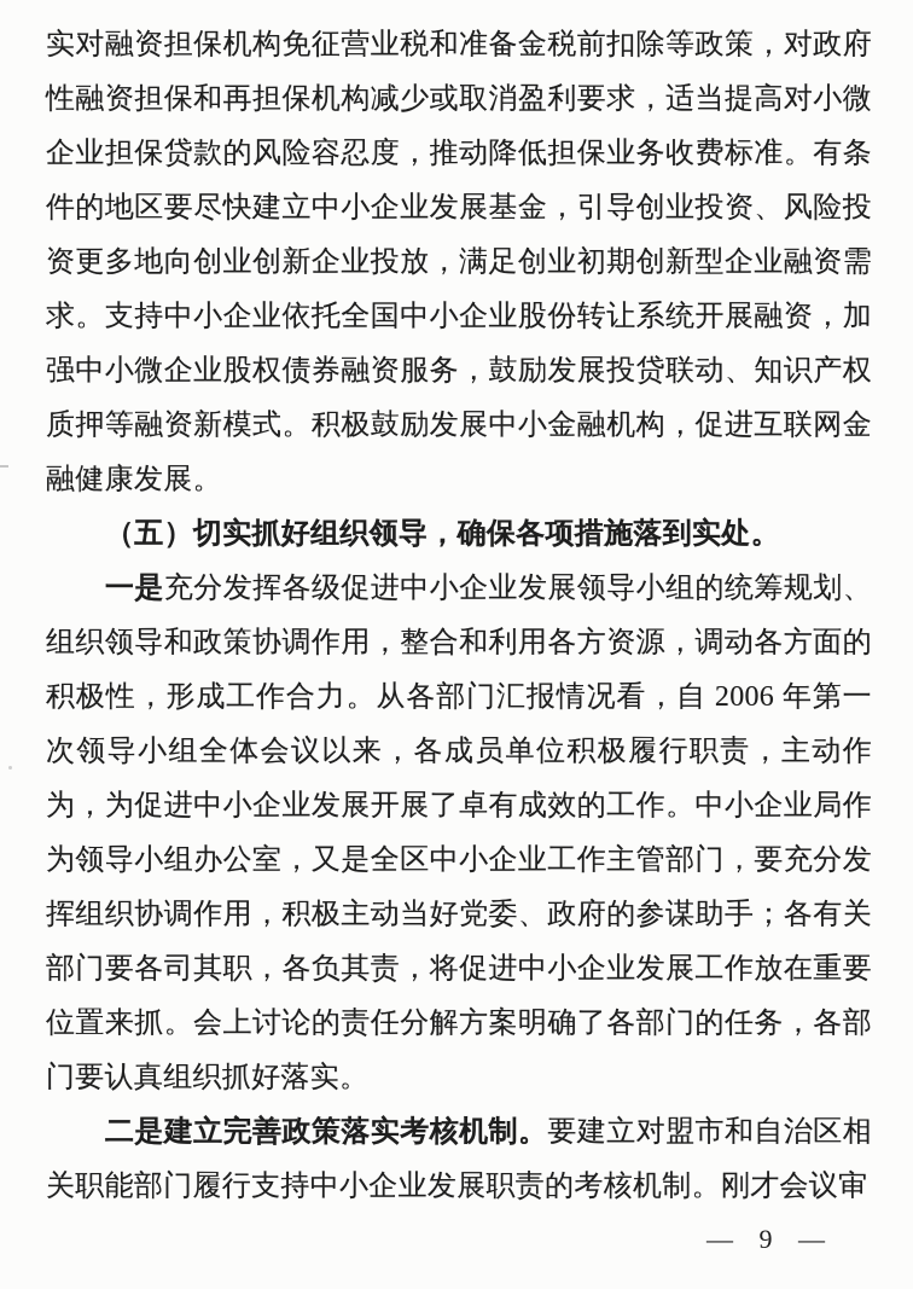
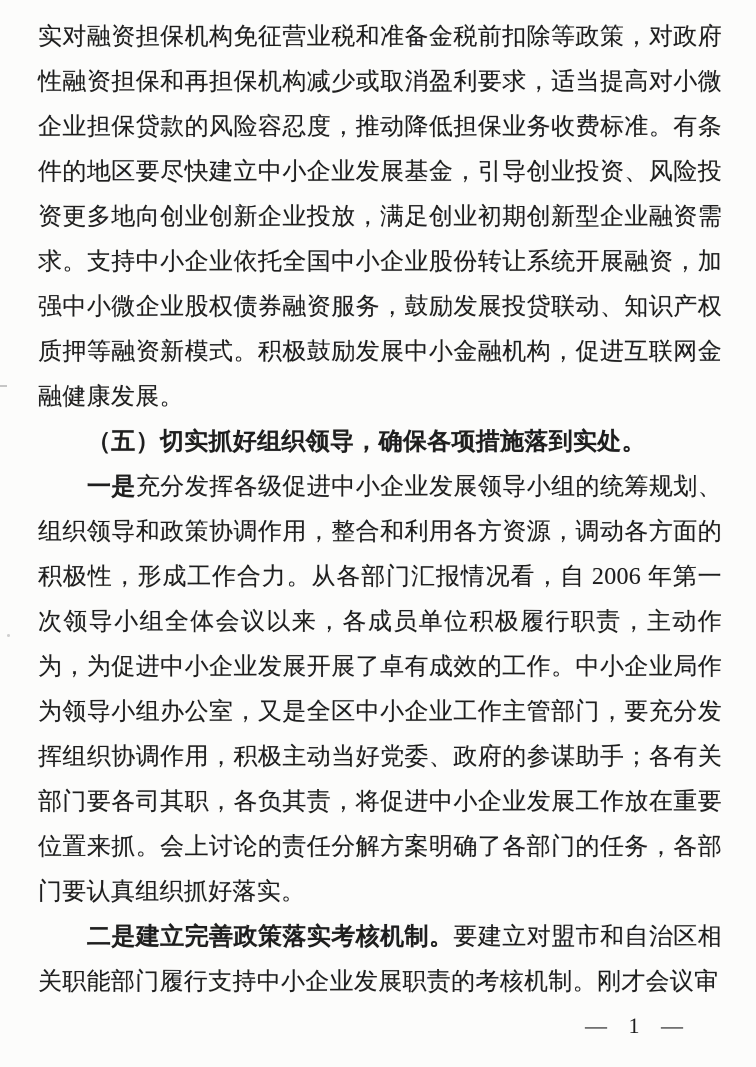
  实对融资担保机构免征营业税和准备金税前扣除等政策，对政府性融资担保和再担保机构减少或取消盈利要求，适当提高对小微企业担保贷款的风险容忍度，推动降低担保业务收费标准。有条件的地区要尽快建立中小企业发展基金，引导创业投资、风险投资更多地向创业创新企业投放，满足创业初期创新型企业融资需求。支持中小企业依托全国中小企业股份转让系统开展融资，加强中小微企业股权债券融资服务，鼓励发展投贷联动、知识产权质押等融资新模式。积极鼓励发展中小金融机构，促进互联网金融健康发展。
  （五）切实抓好组织领导，确保各项措施落到实处。
  一是充分发挥各级促进中小企业发展领导小组的统筹规划、组织领导和政策协调作用，整合和利用各方资源，调动各方面的积极性，形成工作合力。从各部门汇报情况看，自 2006 年第一次领导小组全体会议以来，各成员单位积极履行职责，主动作为，为促进中小企业发展开展了卓有成效的工作。中小企业局作为领导小组办公室，又是全区中小企业工作主管部门，要充分发挥组织协调作用，积极主动当好党委、政府的参谋助手；各有关部门要各司其职，各负其责，将促进中小企业发展工作放在重要位置来抓。会上讨论的责任分解方案明确了各部门的任务，各部门要认真组织抓好落实。
  二是建立完善政策落实考核机制。要建立对盟市和自治区相关职能部门履行支持中小企业发展职责的考核机制。刚才会议审
- — 9 —
+ — 1 —
